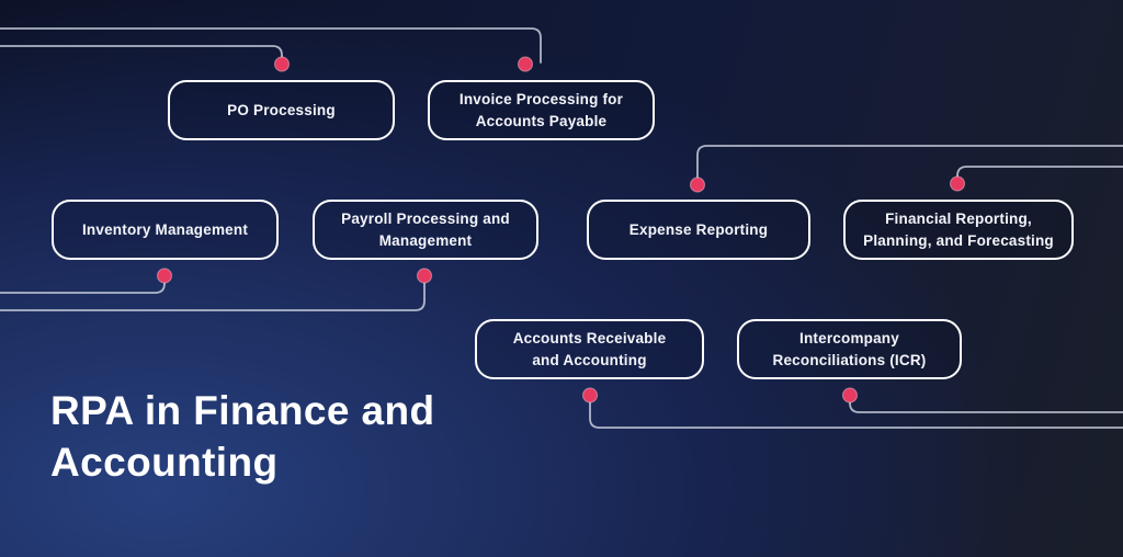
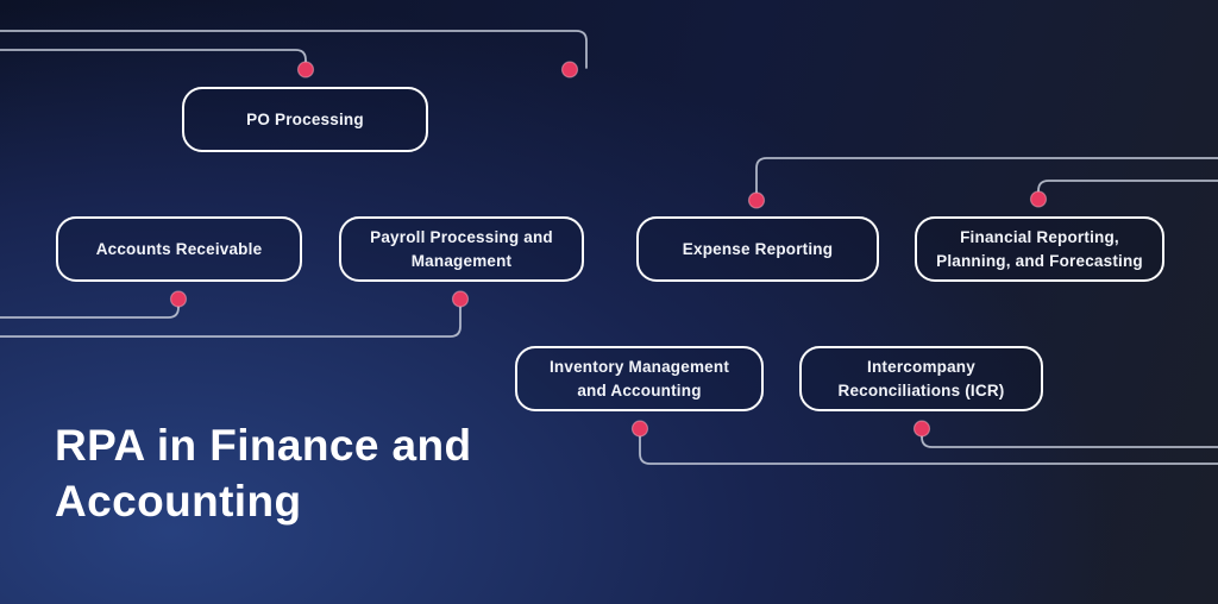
  PO Processing
- Invoice Processing for
- Accounts Payable
- Inventory Management
+ Accounts Receivable
  Payroll Processing and
  Management
  Expense Reporting
  Financial Reporting,
  Planning, and Forecasting
- Accounts Receivable
+ Inventory Management
  and Accounting
  Intercompany
  Reconciliations (ICR)
  RPA in Finance and
  Accounting
